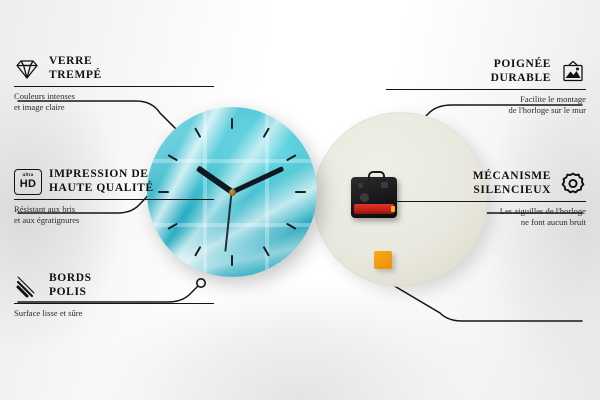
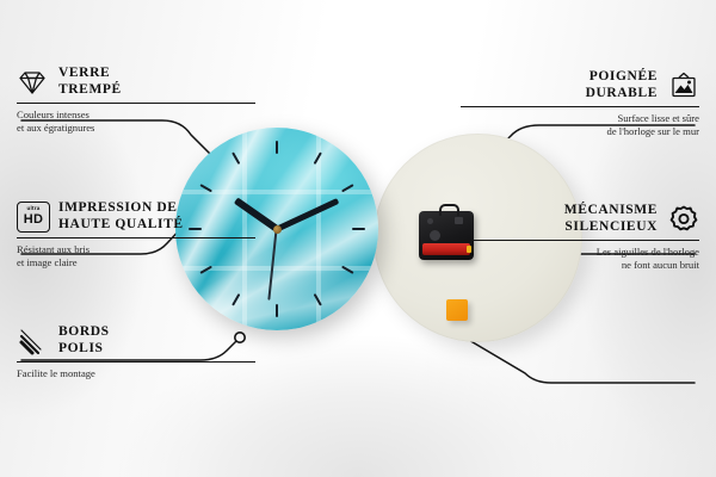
  VERRE
  TREMPÉ
  Couleurs intenses
- et image claire
+ et aux égratignures
  HD
  IMPRESSION DE
  HAUTE QUALITÉ
  Résistant aux bris
- et aux égratignures
+ et image claire
  BORDS
  POLIS
- Surface lisse et sûre
+ Facilite le montage
  POIGNÉE
  DURABLE
- Facilite le montage
+ Surface lisse et sûre
  de l'horloge sur le mur
  MÉCANISME
  SILENCIEUX
  Les aiguilles de l'horloge
  ne font aucun bruit
